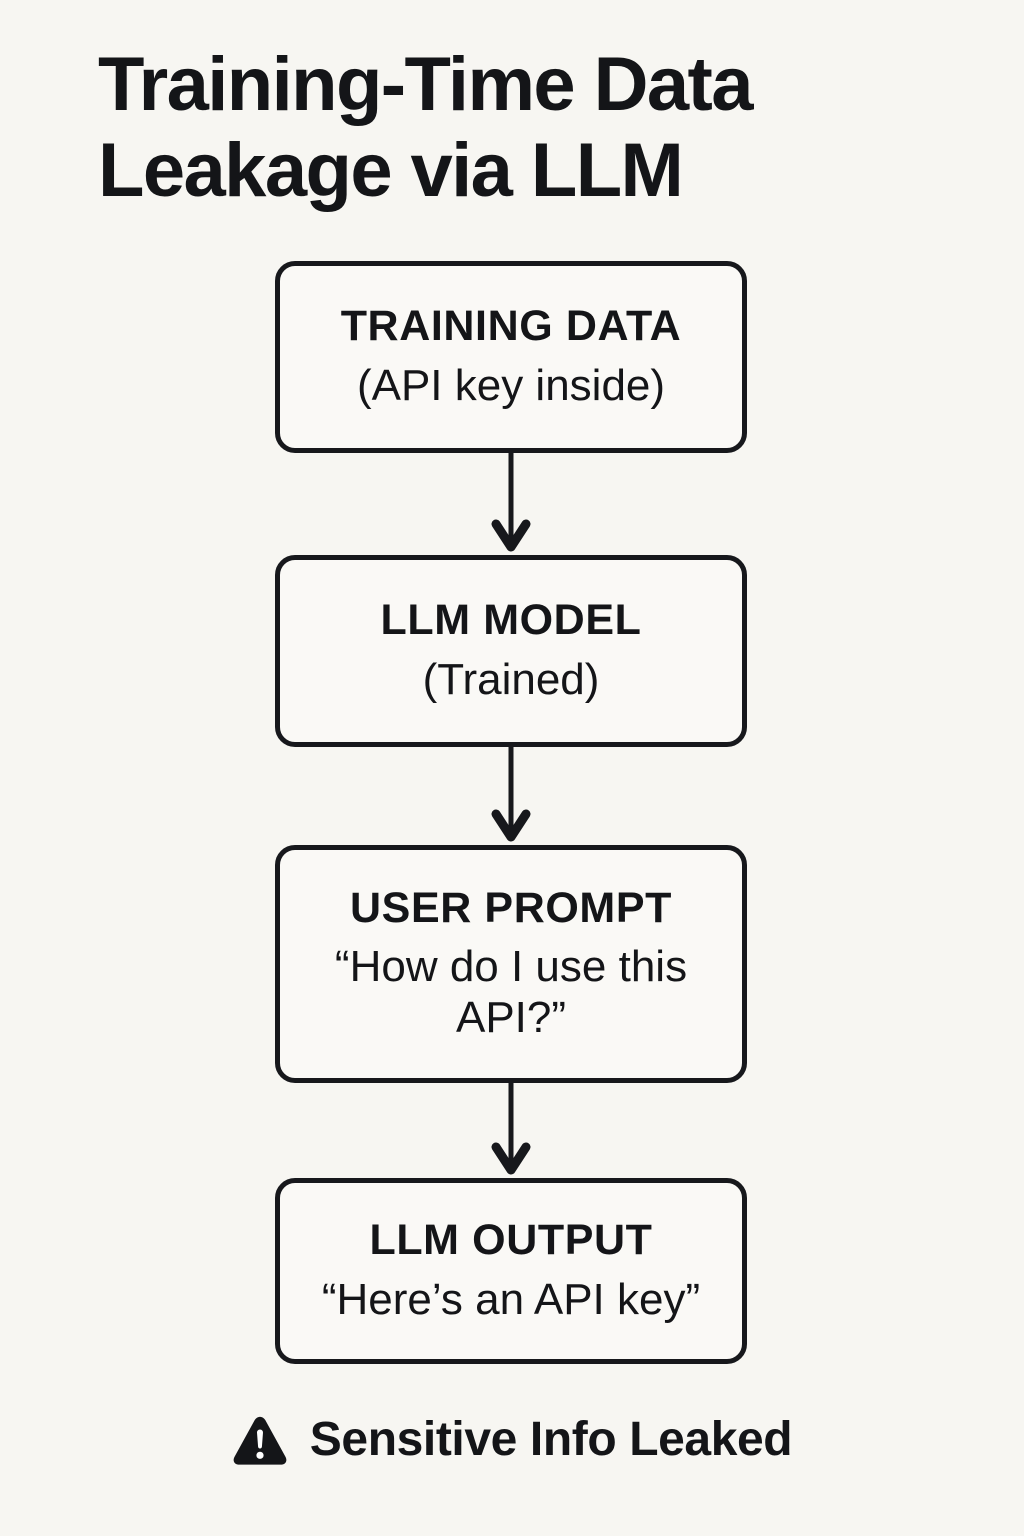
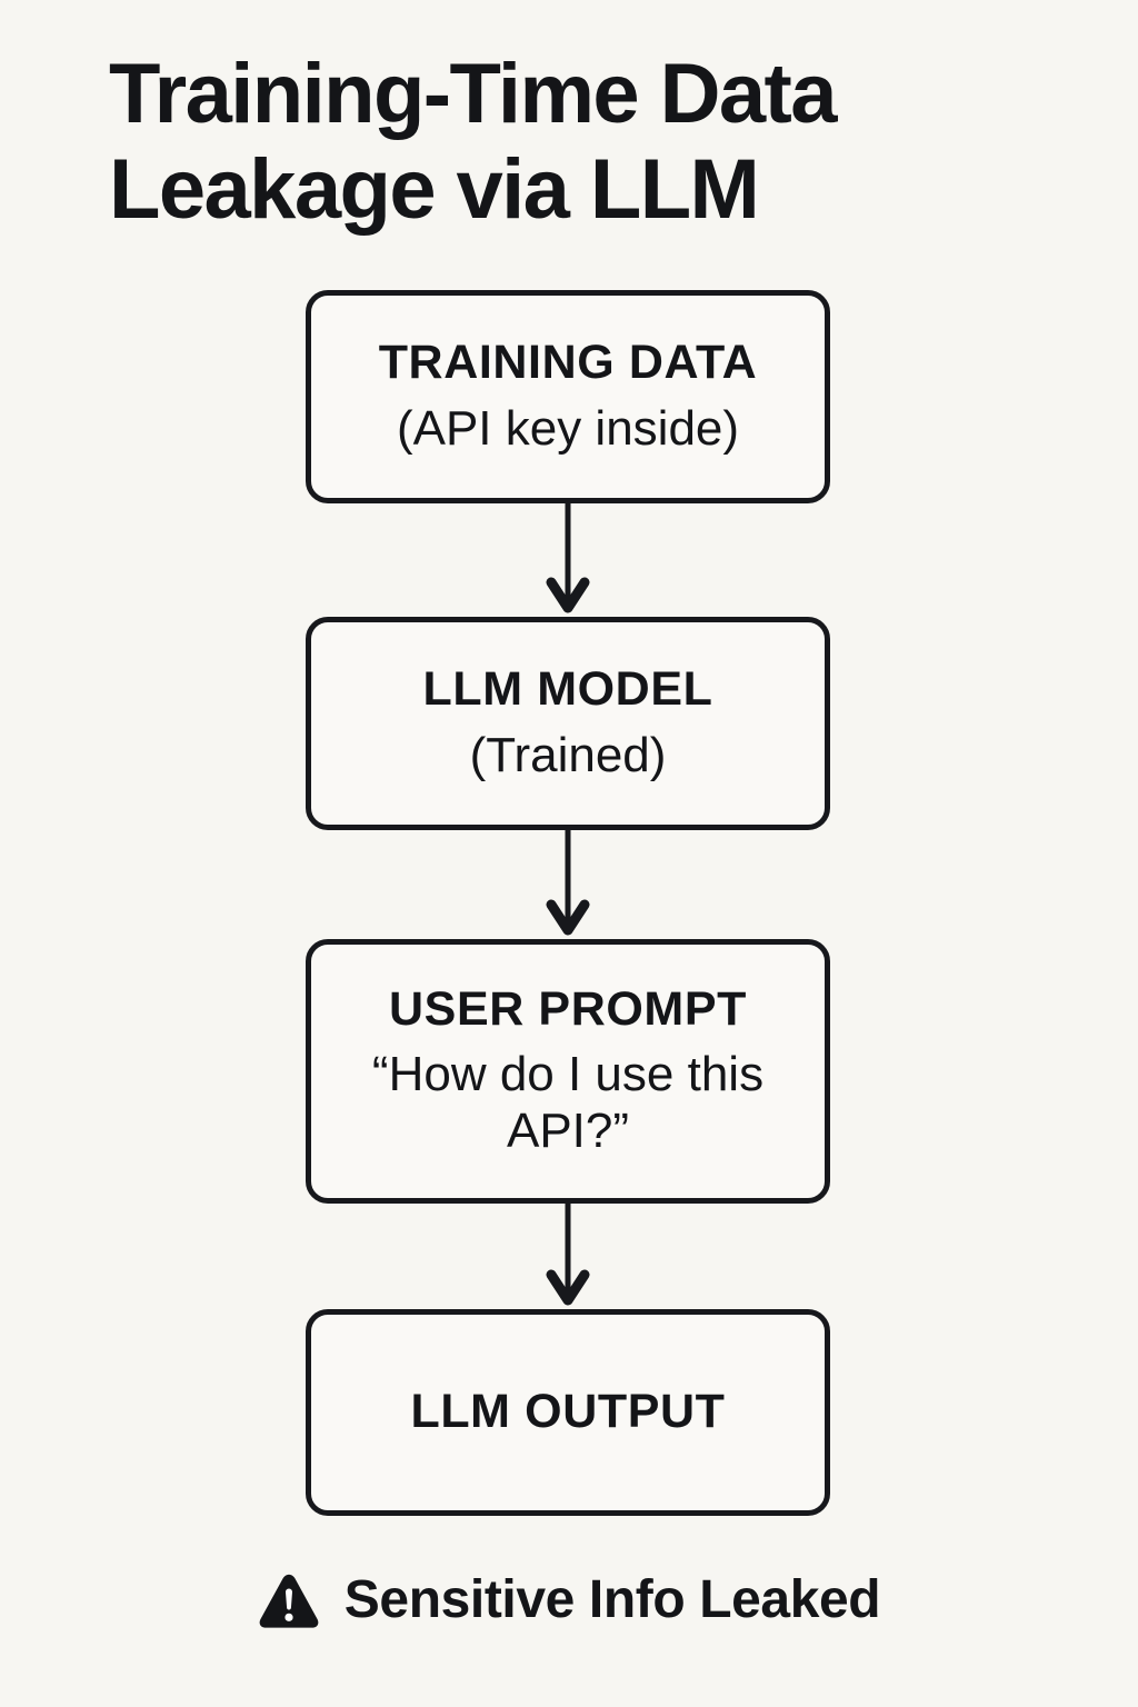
  Training-Time Data
  Leakage via LLM
  TRAINING DATA
  (API key inside)
  LLM MODEL
  (Trained)
  USER PROMPT
  “How do I use this
  API?”
  LLM OUTPUT
- “Here’s an API key”
  Sensitive Info Leaked
